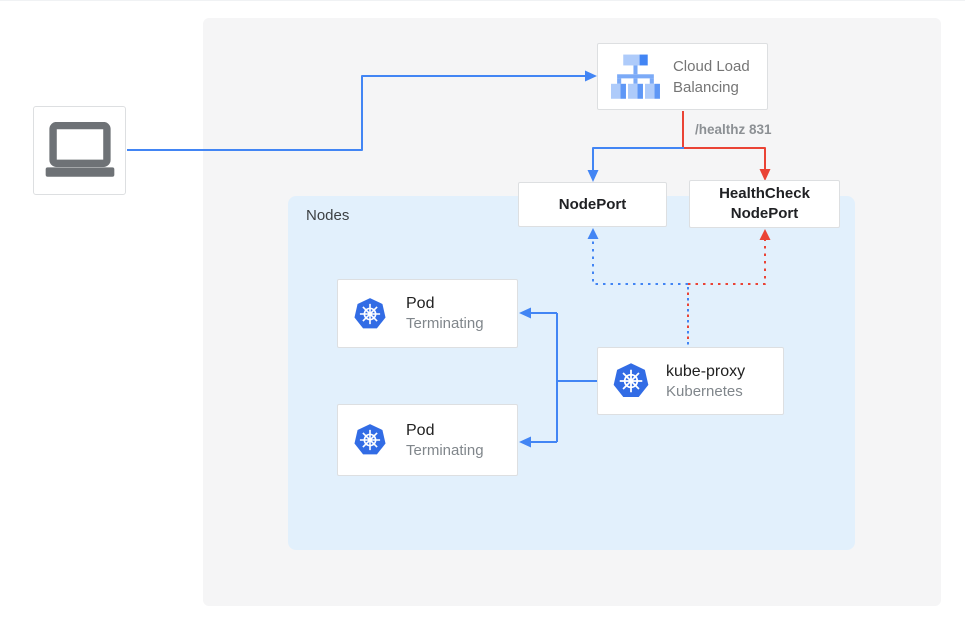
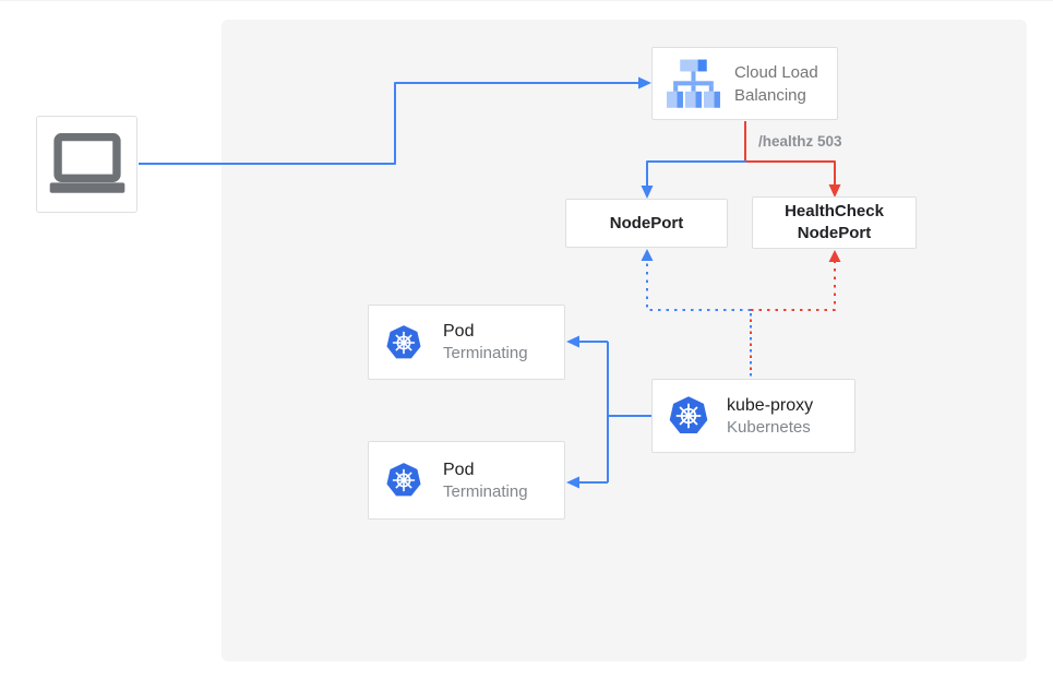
- Nodes
  Cloud Load Balancing
  NodePort
  HealthCheck NodePort
  Pod
  Terminating
  Pod
  Terminating
  kube-proxy
  Kubernetes
- /healthz 831
+ /healthz 503
